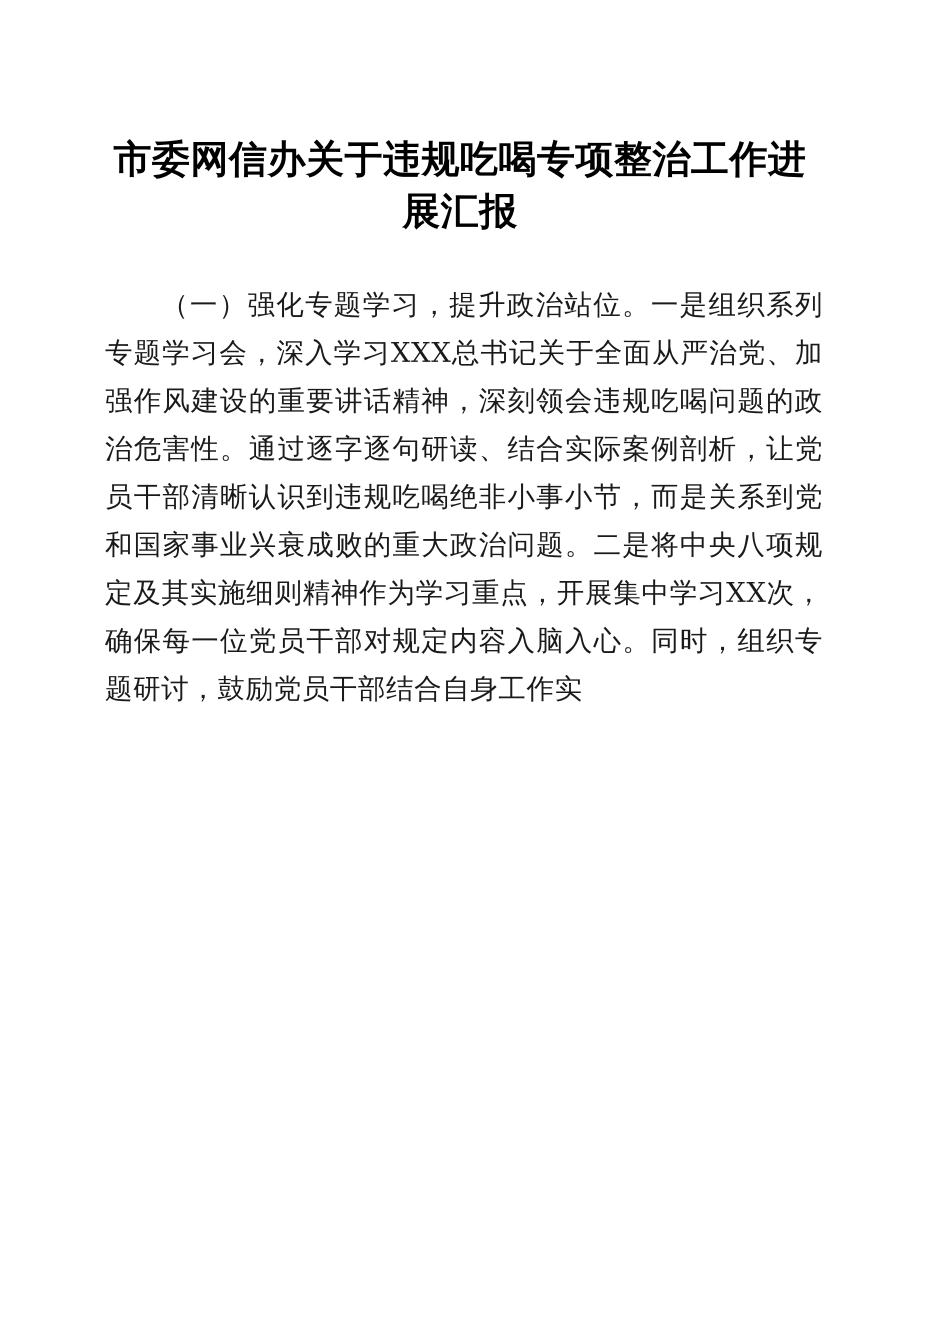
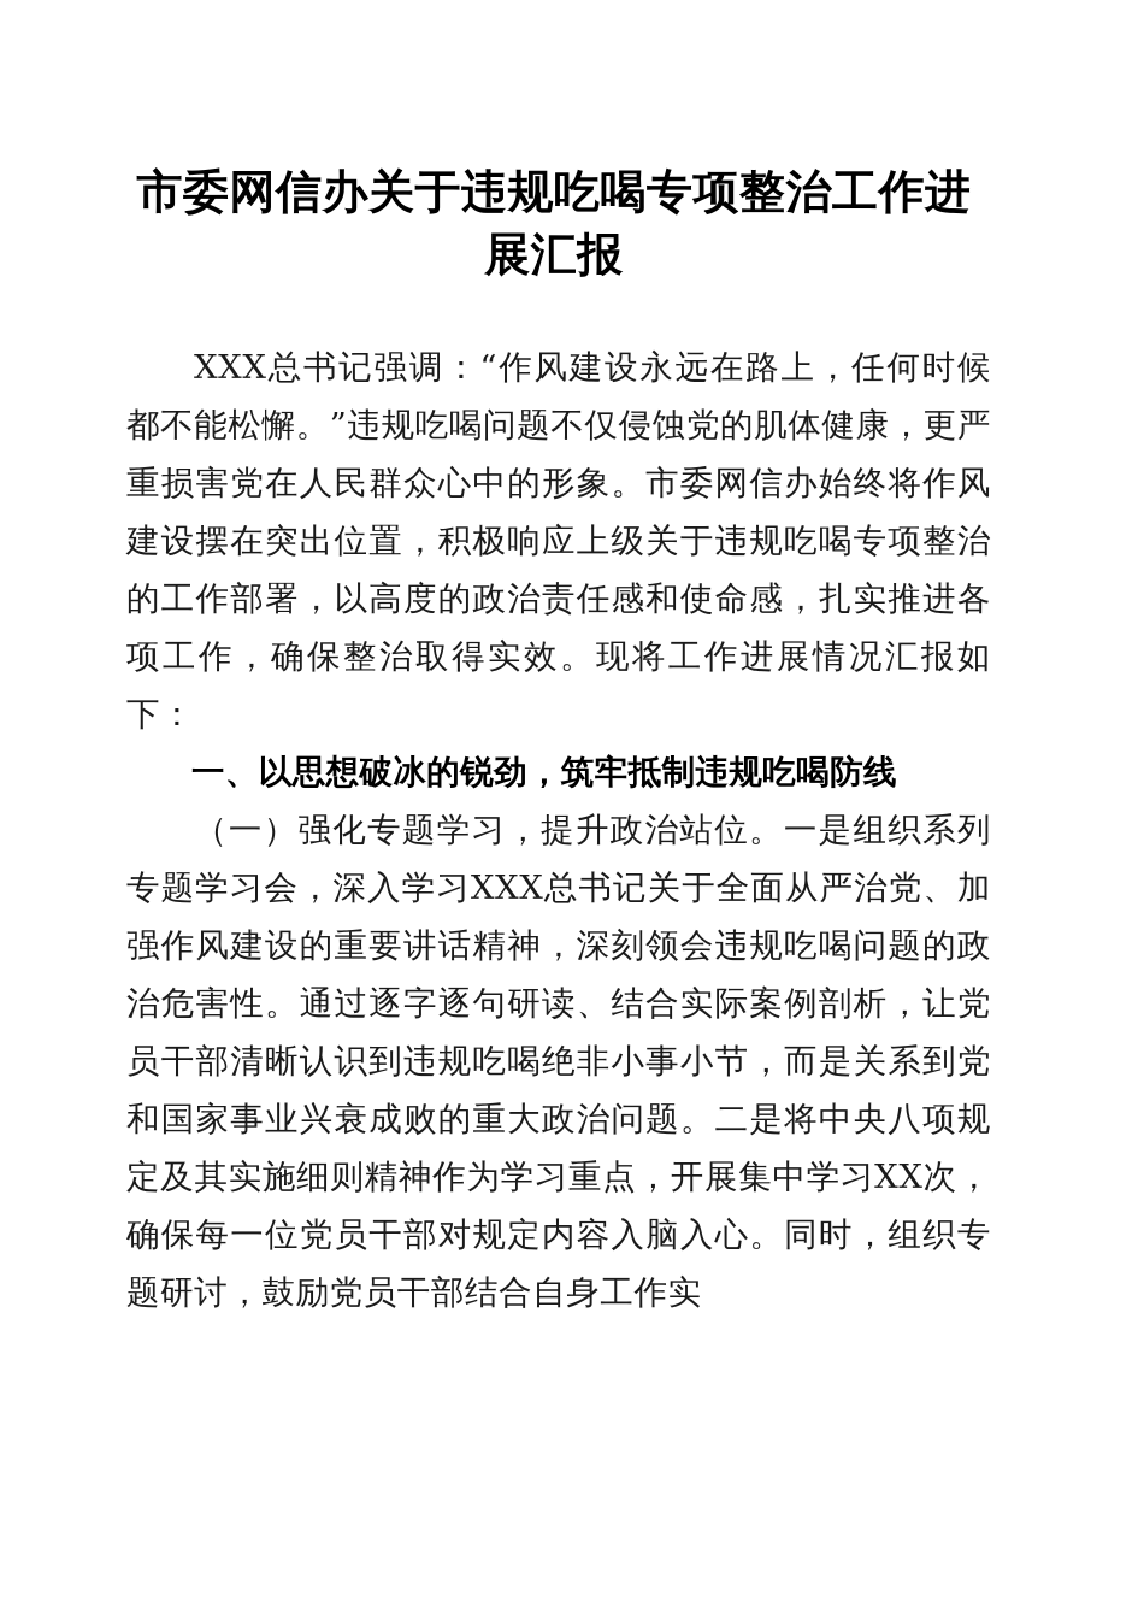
  市委网信办关于违规吃喝专项整治工作进展汇报
+ XXX总书记强调：“作风建设永远在路上，任何时候都不能松懈。”违规吃喝问题不仅侵蚀党的肌体健康，更严重损害党在人民群众心中的形象。市委网信办始终将作风建设摆在突出位置，积极响应上级关于违规吃喝专项整治的工作部署，以高度的政治责任感和使命感，扎实推进各项工作，确保整治取得实效。现将工作进展情况汇报如下：
+ 一、以思想破冰的锐劲，筑牢抵制违规吃喝防线
  （一）强化专题学习，提升政治站位。一是组织系列专题学习会，深入学习XXX总书记关于全面从严治党、加强作风建设的重要讲话精神，深刻领会违规吃喝问题的政治危害性。通过逐字逐句研读、结合实际案例剖析，让党员干部清晰认识到违规吃喝绝非小事小节，而是关系到党和国家事业兴衰成败的重大政治问题。二是将中央八项规定及其实施细则精神作为学习重点，开展集中学习XX次，确保每一位党员干部对规定内容入脑入心。同时，组织专题研讨，鼓励党员干部结合自身工作实
